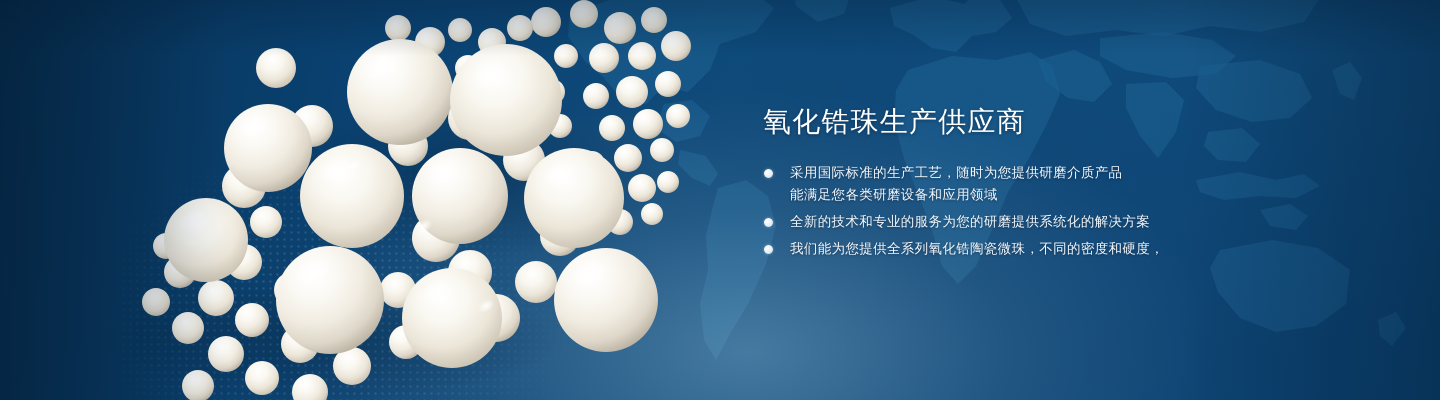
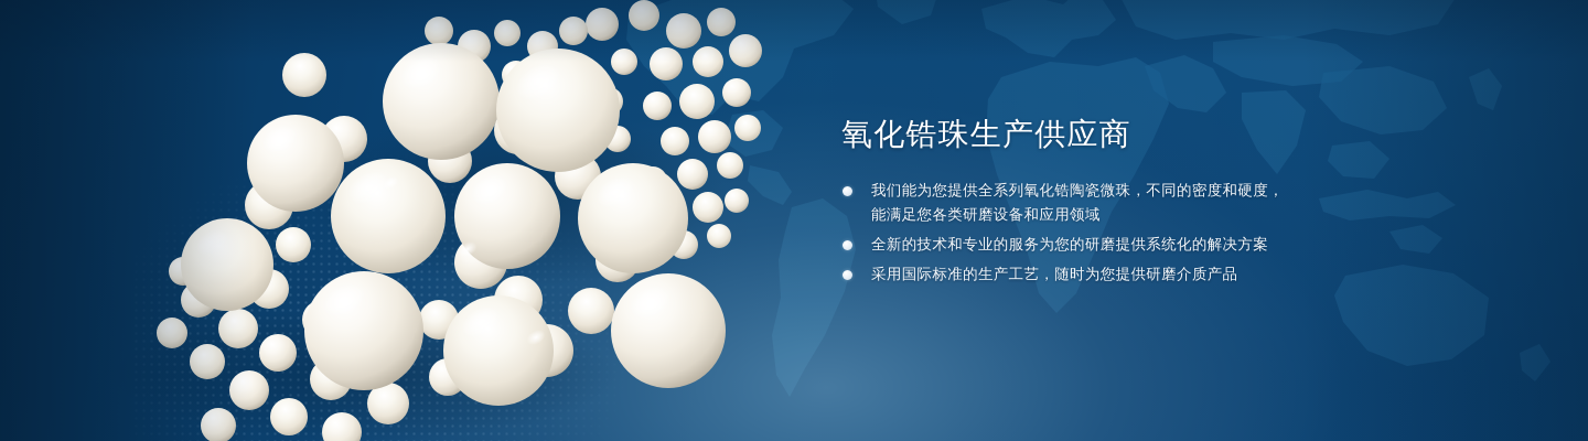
  氧化锆珠生产供应商
- 采用国际标准的生产工艺，随时为您提供研磨介质产品
+ 我们能为您提供全系列氧化锆陶瓷微珠，不同的密度和硬度，
  能满足您各类研磨设备和应用领域
  全新的技术和专业的服务为您的研磨提供系统化的解决方案
- 我们能为您提供全系列氧化锆陶瓷微珠，不同的密度和硬度，
+ 采用国际标准的生产工艺，随时为您提供研磨介质产品
